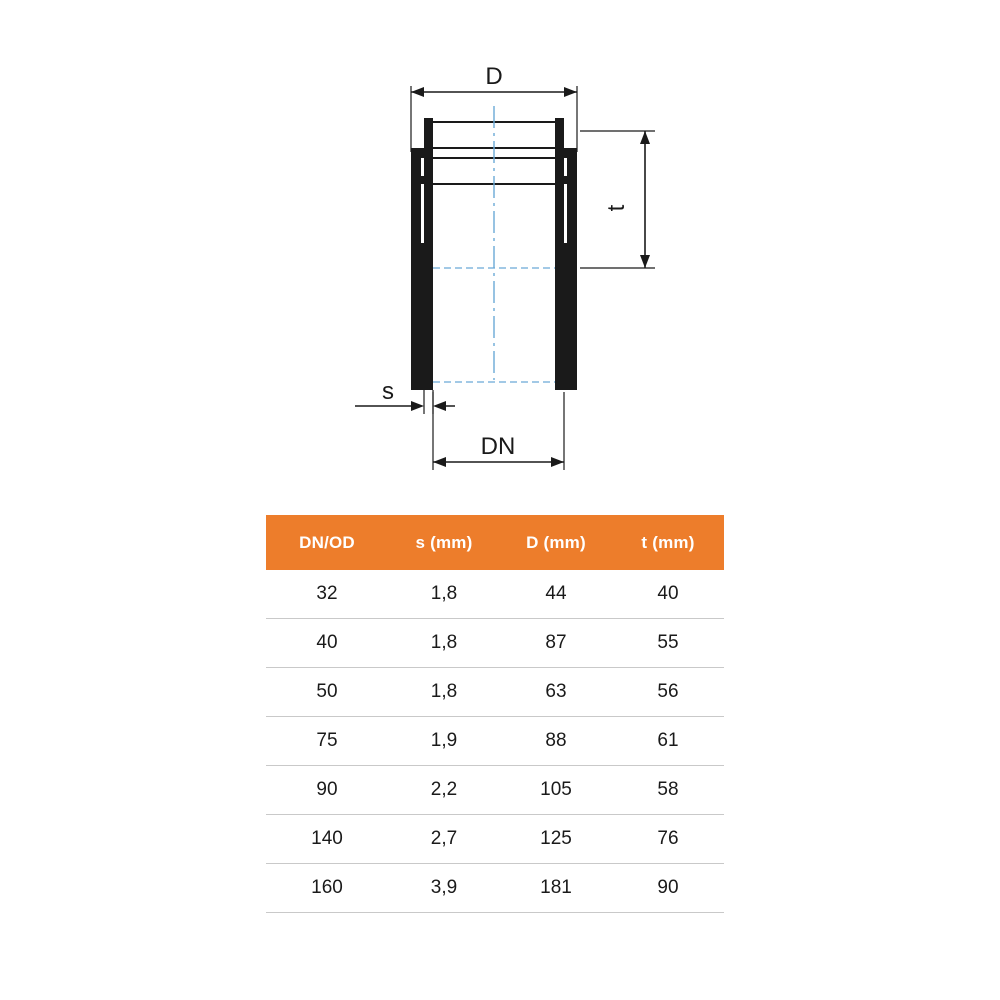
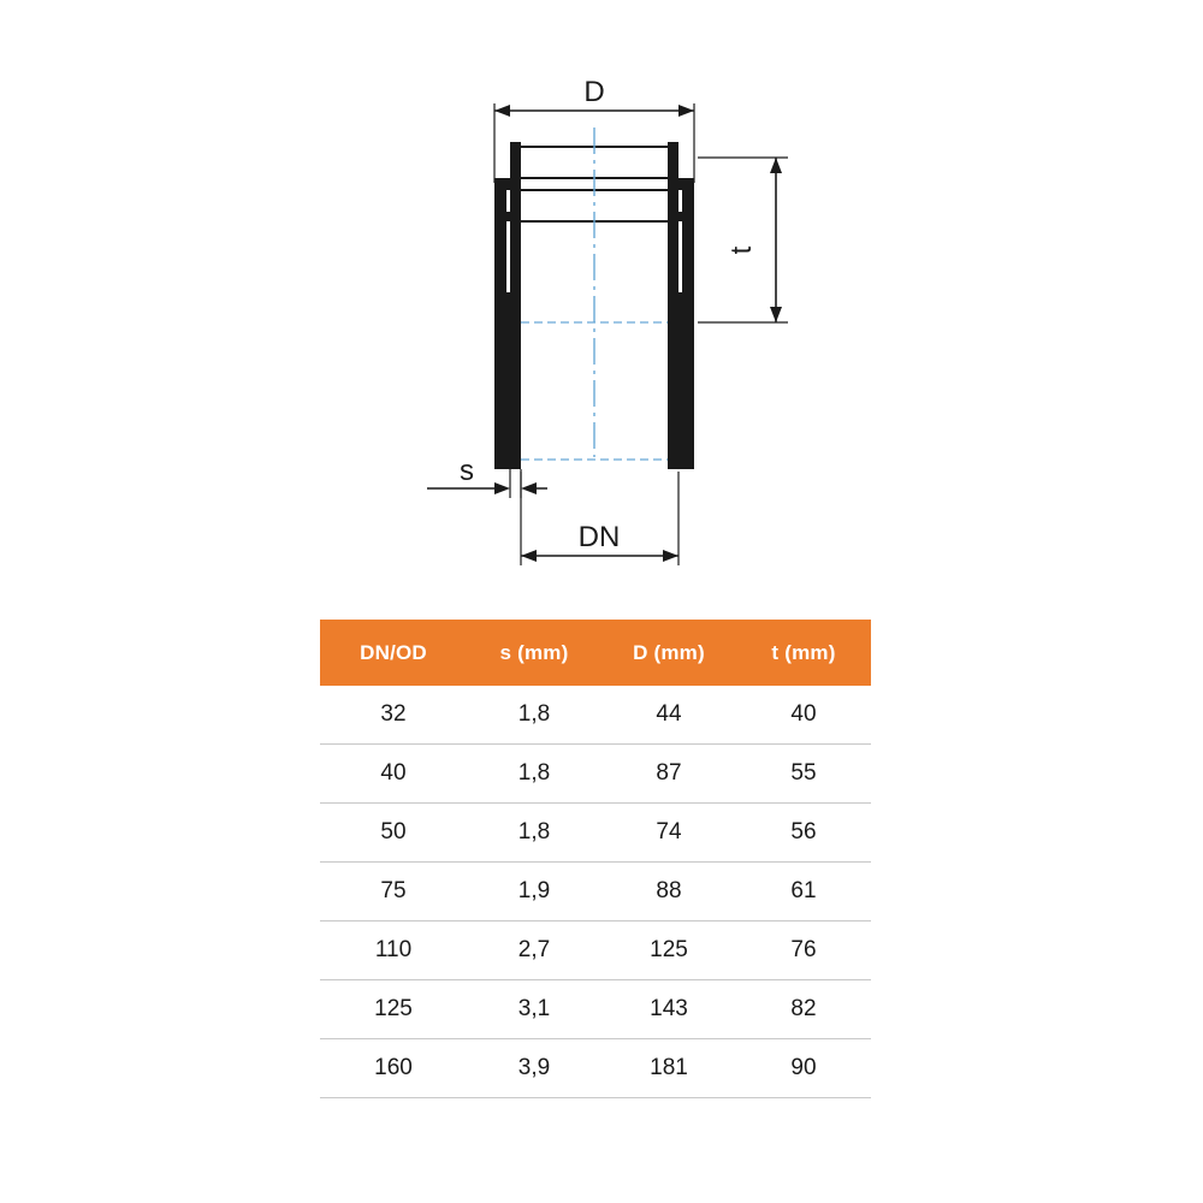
  D
  s
  DN
  DN/OD	s (mm)	D (mm)	t (mm)
  32	1,8	44	40
  40	1,8	87	55
- 50	1,8	63	56
+ 50	1,8	74	56
  75	1,9	88	61
- 90	2,2	105	58
- 140	2,7	125	76
+ 110	2,7	125	76
+ 125	3,1	143	82
  160	3,9	181	90
